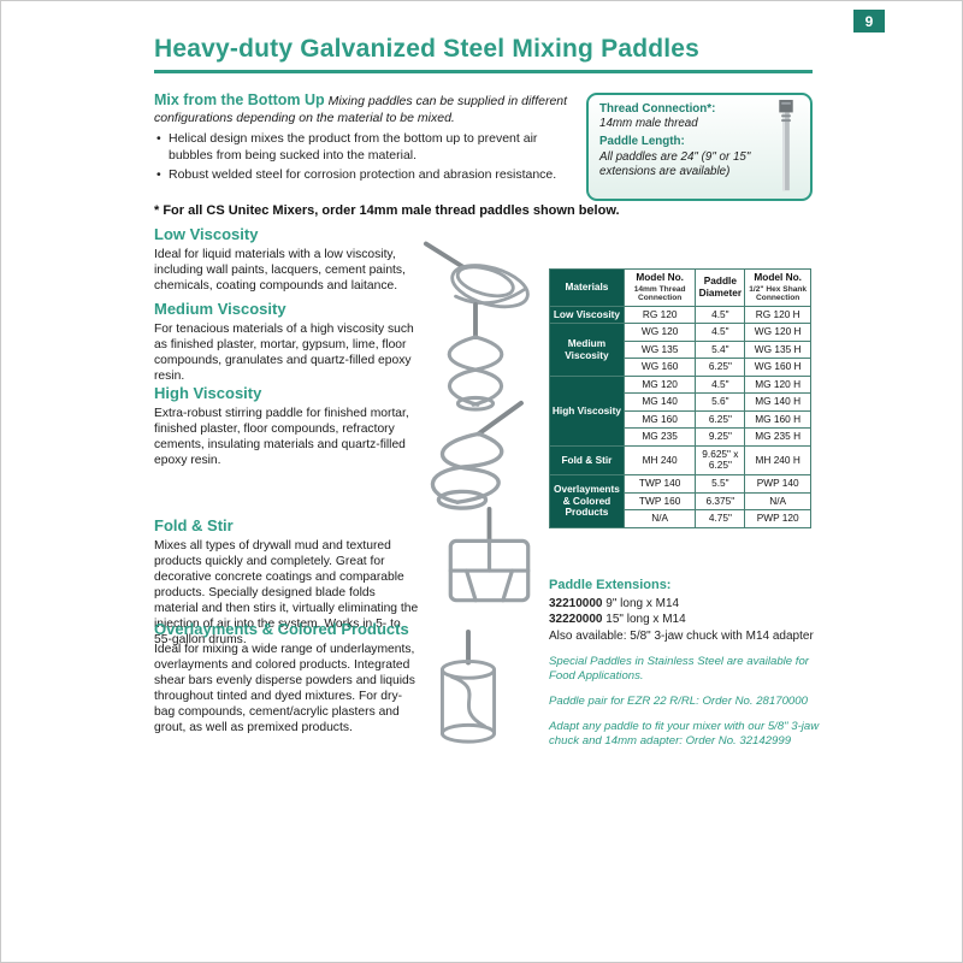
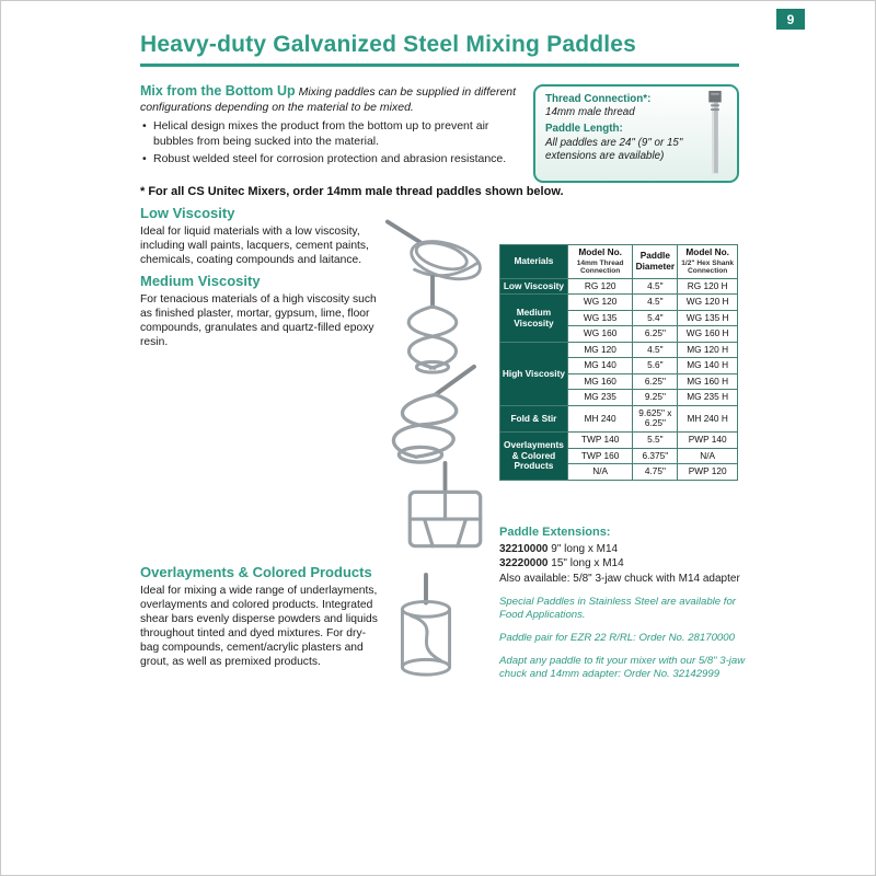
  9
  Heavy-duty Galvanized Steel Mixing Paddles
  Mix from the Bottom Up Mixing paddles can be supplied in different configurations depending on the material to be mixed.
  Helical design mixes the product from the bottom up to prevent air bubbles from being sucked into the material.
  Robust welded steel for corrosion protection and abrasion resistance.
  Thread Connection*:
  14mm male thread
  Paddle Length:
  All paddles are 24" (9" or 15" extensions are available)
  * For all CS Unitec Mixers, order 14mm male thread paddles shown below.
  Low Viscosity
  Ideal for liquid materials with a low viscosity, including wall paints, lacquers, cement paints, chemicals, coating compounds and laitance.
  Medium Viscosity
  For tenacious materials of a high viscosity such as finished plaster, mortar, gypsum, lime, floor compounds, granulates and quartz-filled epoxy resin.
- High Viscosity
- Extra-robust stirring paddle for finished mortar, finished plaster, floor compounds, refractory cements, insulating materials and quartz-filled epoxy resin.
- Fold & Stir
- Mixes all types of drywall mud and textured products quickly and completely. Great for decorative concrete coatings and comparable products. Specially designed blade folds material and then stirs it, virtually eliminating the injection of air into the system. Works in 5- to 55-gallon drums.
  Overlayments & Colored Products
  Ideal for mixing a wide range of underlayments, overlayments and colored products. Integrated shear bars evenly disperse powders and liquids throughout tinted and dyed mixtures. For dry-bag compounds, cement/acrylic plasters and grout, as well as premixed products.
  Low Viscosity	RG 120	4.5"	RG 120 H
  Medium Viscosity	WG 120	4.5"	WG 120 H
  WG 135	5.4"	WG 135 H
  WG 160	6.25"	WG 160 H
  High Viscosity	MG 120	4.5"	MG 120 H
  MG 140	5.6"	MG 140 H
  MG 160	6.25"	MG 160 H
  MG 235	9.25"	MG 235 H
  Fold & Stir	MH 240	9.625" x 6.25"	MH 240 H
  Overlayments & Colored Products	TWP 140	5.5"	PWP 140
  TWP 160	6.375"	N/A
  N/A	4.75"	PWP 120
  Paddle Extensions:
  32210000 9" long x M14
  32220000 15" long x M14
  Also available: 5/8" 3-jaw chuck with M14 adapter
  Special Paddles in Stainless Steel are available for Food Applications.
  Paddle pair for EZR 22 R/RL: Order No. 28170000
  Adapt any paddle to fit your mixer with our 5/8" 3-jaw chuck and 14mm adapter: Order No. 32142999
